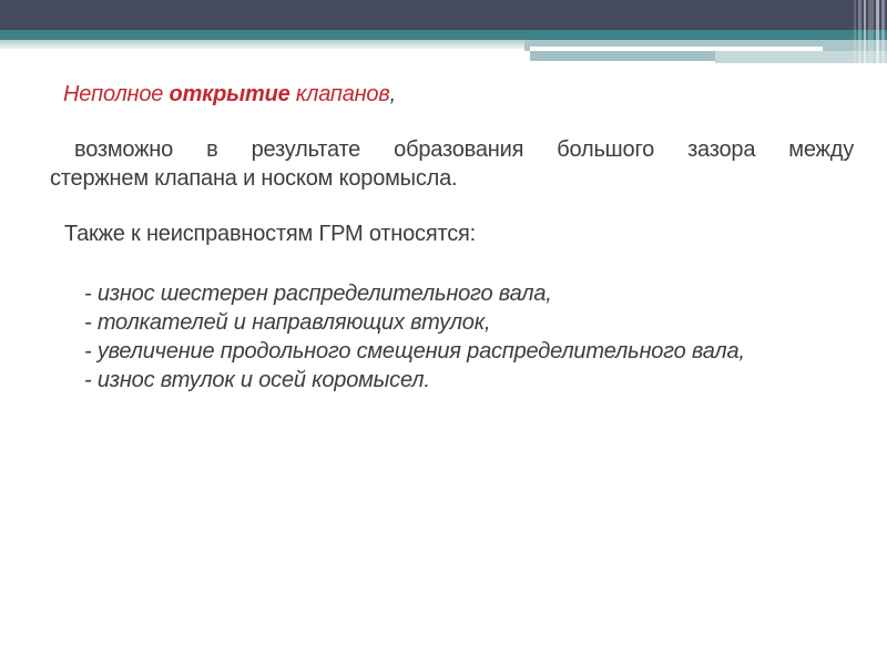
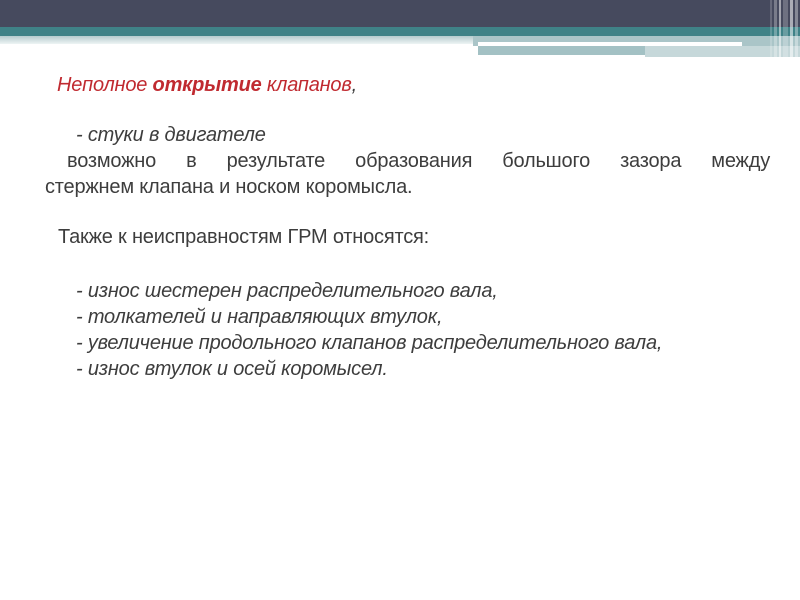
  Неполное открытие клапанов,
+ - стуки в двигателе
  возможно в результате образования большого зазора между
  стержнем клапана и носком коромысла.
  Также к неисправностям ГРМ относятся:
  - износ шестерен распределительного вала,
  - толкателей и направляющих втулок,
- - увеличение продольного смещения распределительного вала,
+ - увеличение продольного клапанов распределительного вала,
  - износ втулок и осей коромысел.
